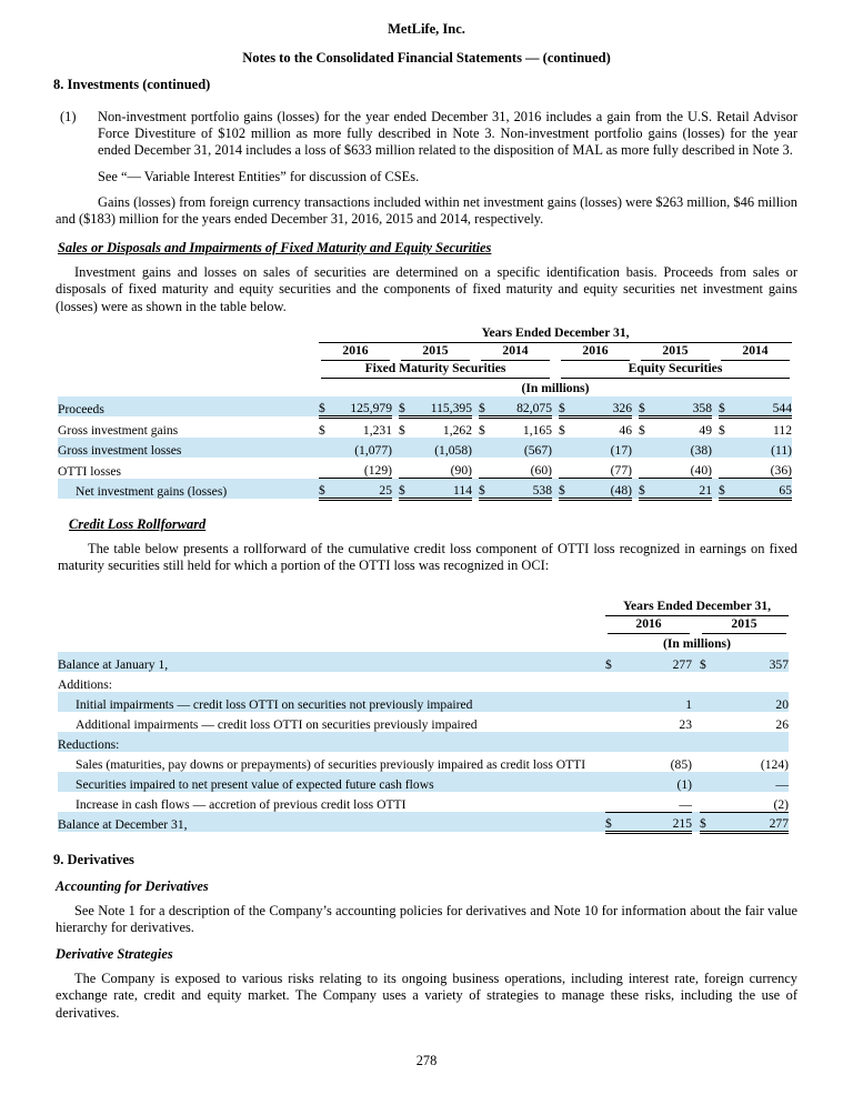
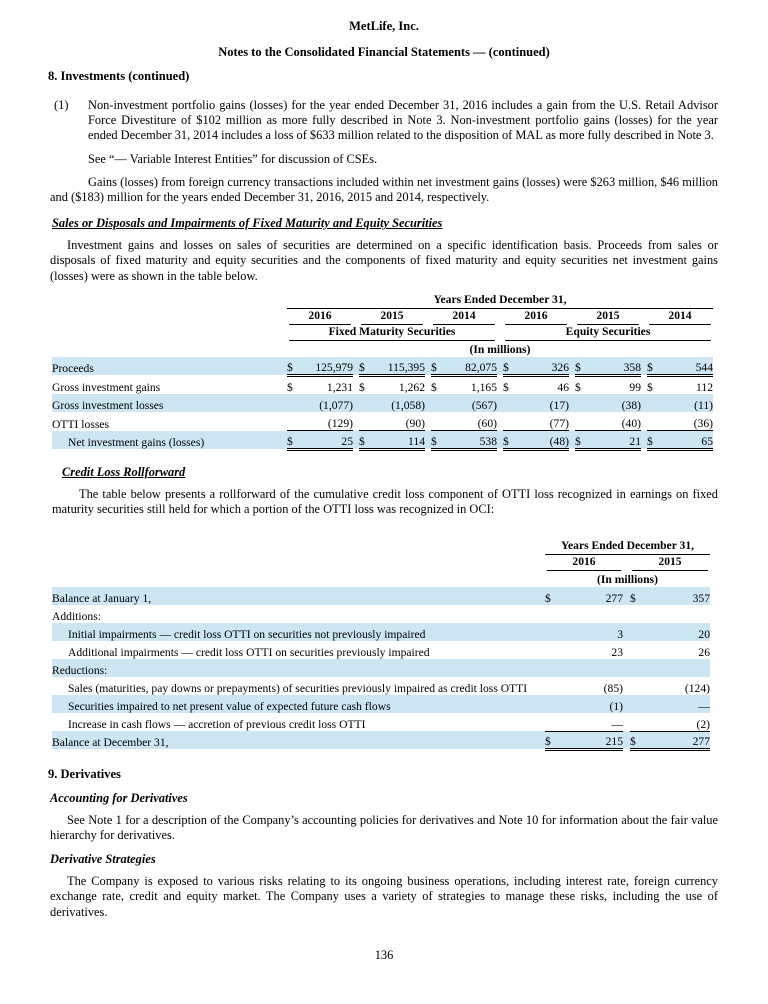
  MetLife, Inc.
  Notes to the Consolidated Financial Statements — (continued)
  8. Investments (continued)
  (1)
  Non-investment portfolio gains (losses) for the year ended December 31, 2016 includes a gain from the U.S. Retail Advisor Force Divestiture of $102 million as more fully described in Note 3. Non-investment portfolio gains (losses) for the year ended December 31, 2014 includes a loss of $633 million related to the disposition of MAL as more fully described in Note 3.
  See “— Variable Interest Entities” for discussion of CSEs.
  Gains (losses) from foreign currency transactions included within net investment gains (losses) were $263 million, $46 million and ($183) million for the years ended December 31, 2016, 2015 and 2014, respectively.
  Sales or Disposals and Impairments of Fixed Maturity and Equity Securities
  Investment gains and losses on sales of securities are determined on a specific identification basis. Proceeds from sales or disposals of fixed maturity and equity securities and the components of fixed maturity and equity securities net investment gains (losses) were as shown in the table below.
  	Years Ended December 31,
  	2016		2015		2014		2016		2015		2014
  	Fixed Maturity Securities		Equity Securities
  	(In millions)
  Proceeds	$	125,979		$	115,395		$	82,075		$	326		$	358		$	544
- Gross investment gains	$	1,231		$	1,262		$	1,165		$	46		$	49		$	112
+ Gross investment gains	$	1,231		$	1,262		$	1,165		$	46		$	99		$	112
  Gross investment losses		(1,077)			(1,058)			(567)			(17)			(38)			(11)
  OTTI losses		(129)			(90)			(60)			(77)			(40)			(36)
  Net investment gains (losses)	$	25		$	114		$	538		$	(48)		$	21		$	65
  Credit Loss Rollforward
  The table below presents a rollforward of the cumulative credit loss component of OTTI loss recognized in earnings on fixed maturity securities still held for which a portion of the OTTI loss was recognized in OCI:
  	Years Ended December 31,
  	2016		2015
  	(In millions)
  Balance at January 1,	$	277		$	357
  Additions:
- Initial impairments — credit loss OTTI on securities not previously impaired		1			20
+ Initial impairments — credit loss OTTI on securities not previously impaired		3			20
  Additional impairments — credit loss OTTI on securities previously impaired		23			26
  Reductions:
  Sales (maturities, pay downs or prepayments) of securities previously impaired as credit loss OTTI		(85)			(124)
  Securities impaired to net present value of expected future cash flows		(1)			—
  Increase in cash flows — accretion of previous credit loss OTTI		—			(2)
  Balance at December 31,	$	215		$	277
  9. Derivatives
  Accounting for Derivatives
  See Note 1 for a description of the Company’s accounting policies for derivatives and Note 10 for information about the fair value hierarchy for derivatives.
  Derivative Strategies
  The Company is exposed to various risks relating to its ongoing business operations, including interest rate, foreign currency exchange rate, credit and equity market. The Company uses a variety of strategies to manage these risks, including the use of derivatives.
- 278
+ 136
